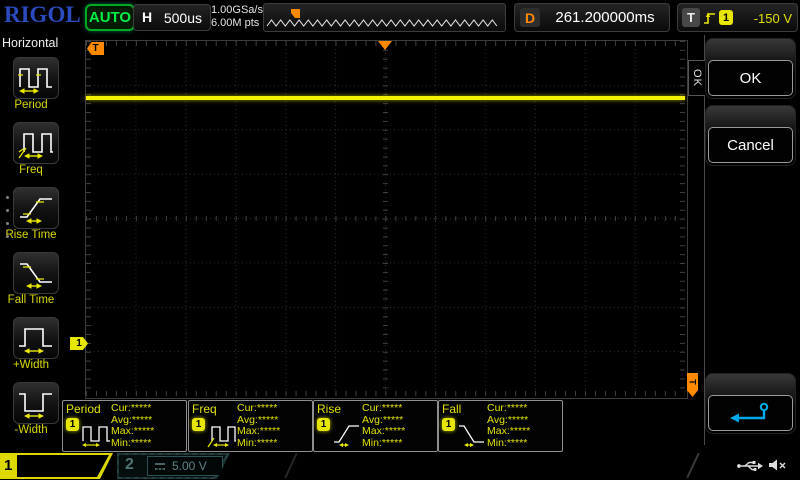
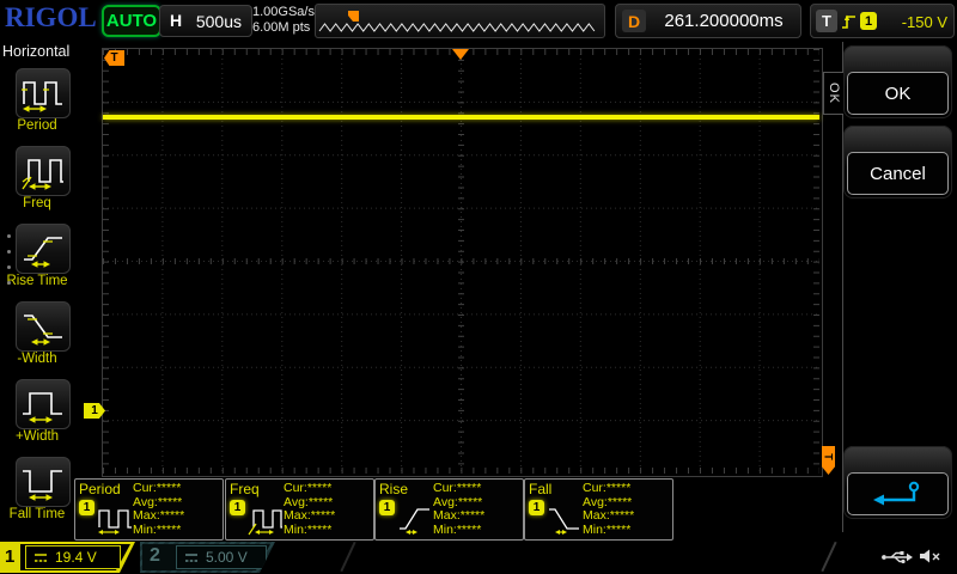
  RIGOL
  AUTO
  H
  500us
  1.00GSa/s
  6.00M pts
  D
  261.200000ms
  T
  1
  -150 V
  Horizontal
  Period
  Freq
  Rise Time
- Fall Time
+ -Width
  +Width
- -Width
+ Fall Time
  T
  1
  OK
  Cancel
  Period
  1
  Cur:*****
  Avg:*****
  Max:*****
  Min:*****
  Freq
  1
  Cur:*****
  Avg:*****
  Max:*****
  Min:*****
  Rise
  1
  Cur:*****
  Avg:*****
  Max:*****
  Min:*****
  Fall
  1
  Cur:*****
  Avg:*****
  Max:*****
  Min:*****
  1
+ 19.4 V
  2
  5.00 V
